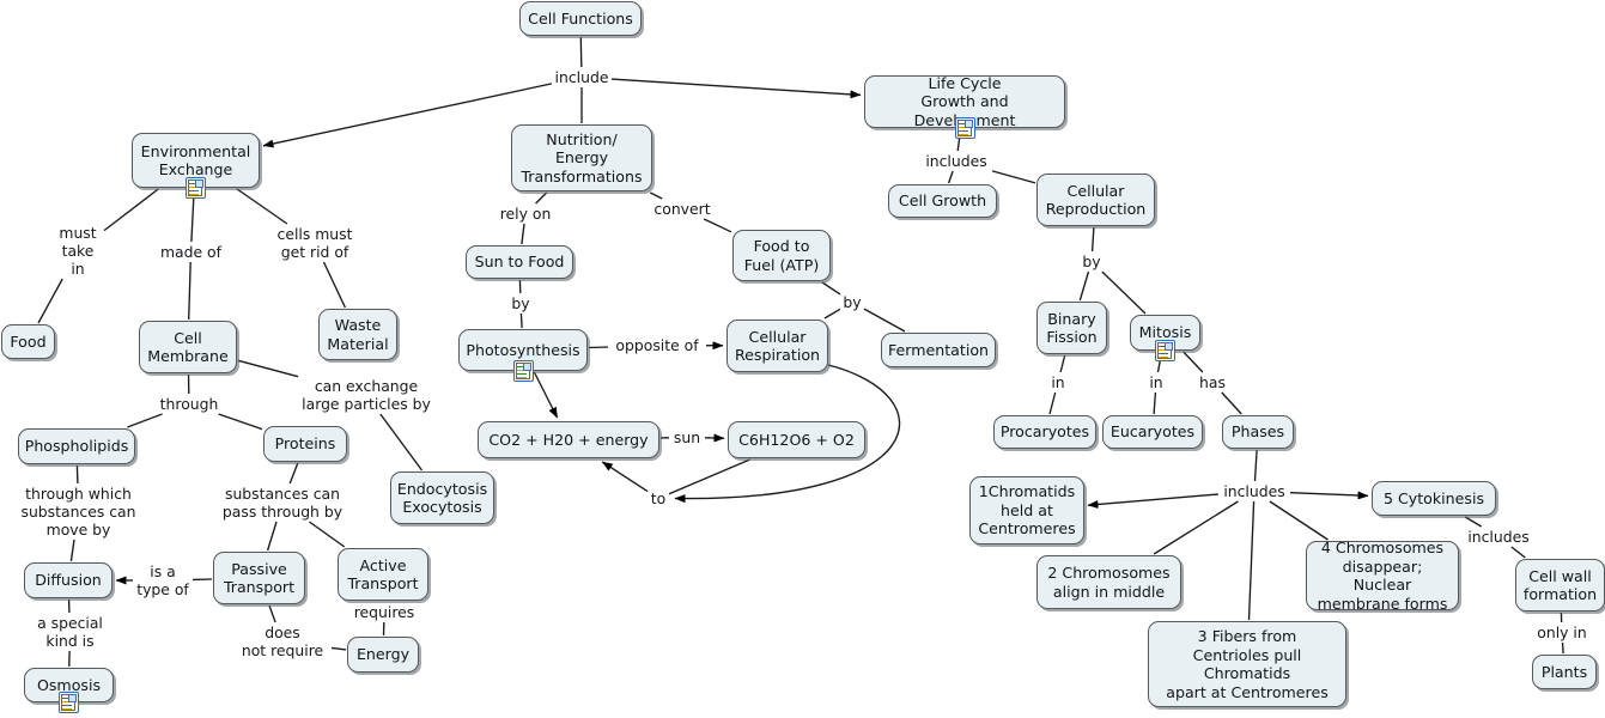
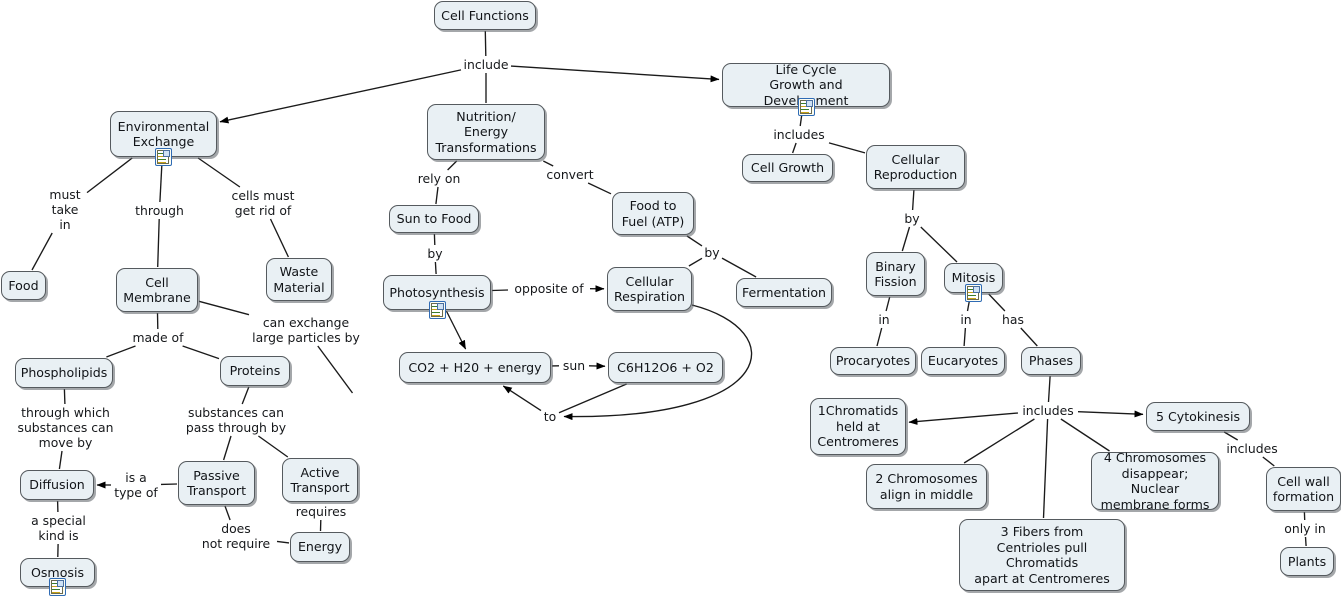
  Cell Functions
  Environmental
  Exchange
  Nutrition/
  Energy
  Transformations
  Life Cycle
  Growth and Devement
  Food
  Cell
  Membrane
  Waste
  Material
  Phospholipids
  Proteins
- Endocytosis
- Exocytosis
  Diffusion
  Passive
  Transport
  Active
  Transport
  Energy
  Osmosis
  Sun to Food
  Photosynthesis
  Food to
  Fuel (ATP)
  Cellular
  Respiration
  Fermentation
  CO2 + H20 + energy
  C6H12O6 + O2
  Cell Growth
  Cellular
  Reproduction
  Binary
  Fission
  Mitosis
  Procaryotes
  Eucaryotes
  Phases
  1Chromatids
  held at
  Centromeres
  2 Chromosomes
  align in middle
  3 Fibers from
  Centrioles pull
  Chromatids
  apart at Centromeres
  4 Chromosomes
  disappear; Nuclear
  membrane forms
  5 Cytokinesis
  Cell wall
  formation
  Plants
  include
  must
  take
  in
- made of
+ through
  cells must
  get rid of
- through
+ made of
  can exchange
  large particles by
  through which
  substances can
  move by
  substances can
  pass through by
  is a
  type of
  does
  not require
  requires
  a special
  kind is
  rely on
  convert
  by
  opposite of
  by
  sun
  to
  includes
  by
  in
  in
  has
  includes
  includes
  only in
